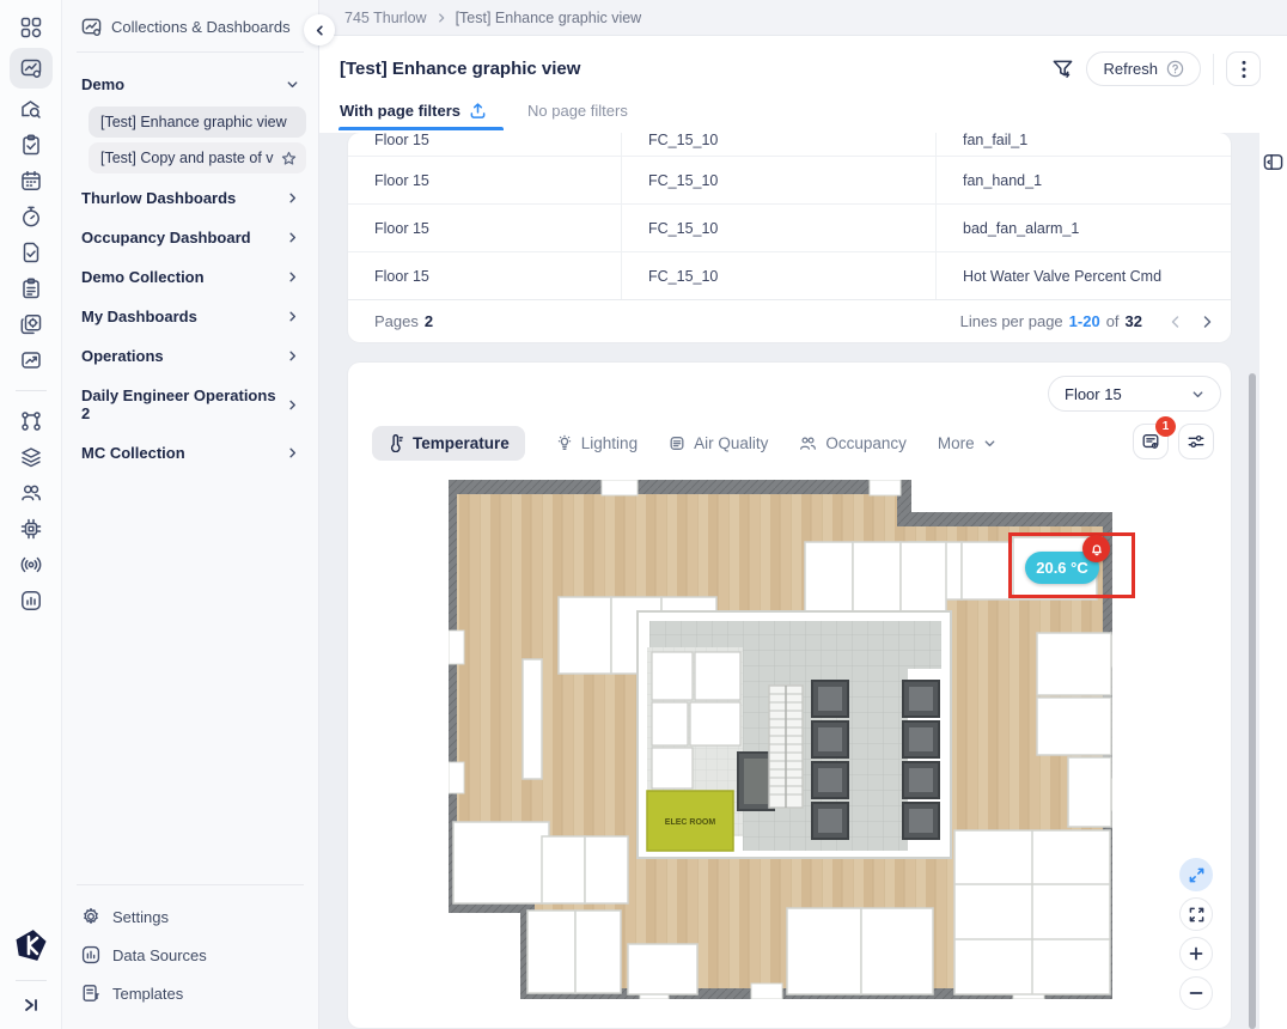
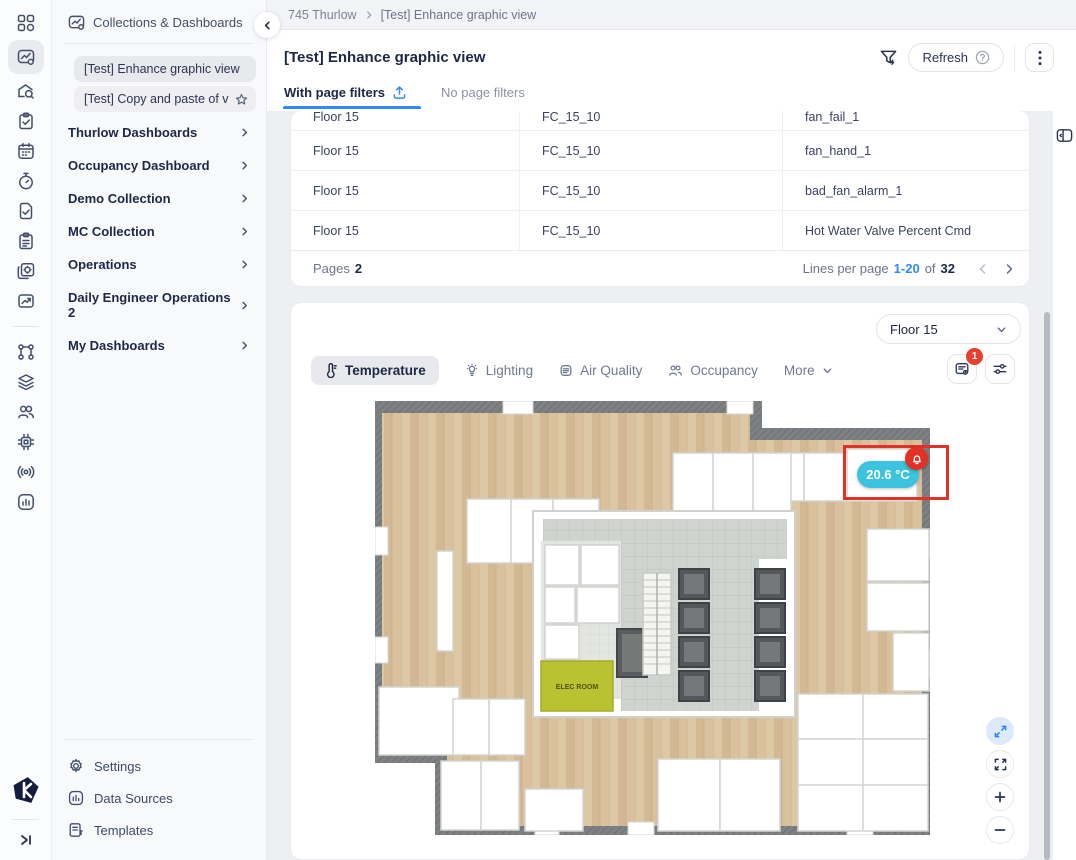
  Collections & Dashboards
- Demo
  [Test] Enhance graphic view
  [Test] Copy and paste of v
  Thurlow Dashboards
  Occupancy Dashboard
  Demo Collection
- My Dashboards
+ MC Collection
  Operations
  Daily Engineer Operations 2
- MC Collection
+ My Dashboards
  Settings
  Data Sources
  Templates
  745 Thurlow
  [Test] Enhance graphic view
  [Test] Enhance graphic view
  Refresh
  With page filters
  No page filters
  Floor 15
  FC_15_10
  fan_fail_1
  Floor 15
  FC_15_10
  fan_hand_1
  Floor 15
  FC_15_10
  bad_fan_alarm_1
  Floor 15
  FC_15_10
  Hot Water Valve Percent Cmd
  Pages
  2
  Lines per page
  1-20
  of
  32
  Floor 15
  Temperature
  Lighting
  Air Quality
  Occupancy
  More
  1
  20.6 °C
